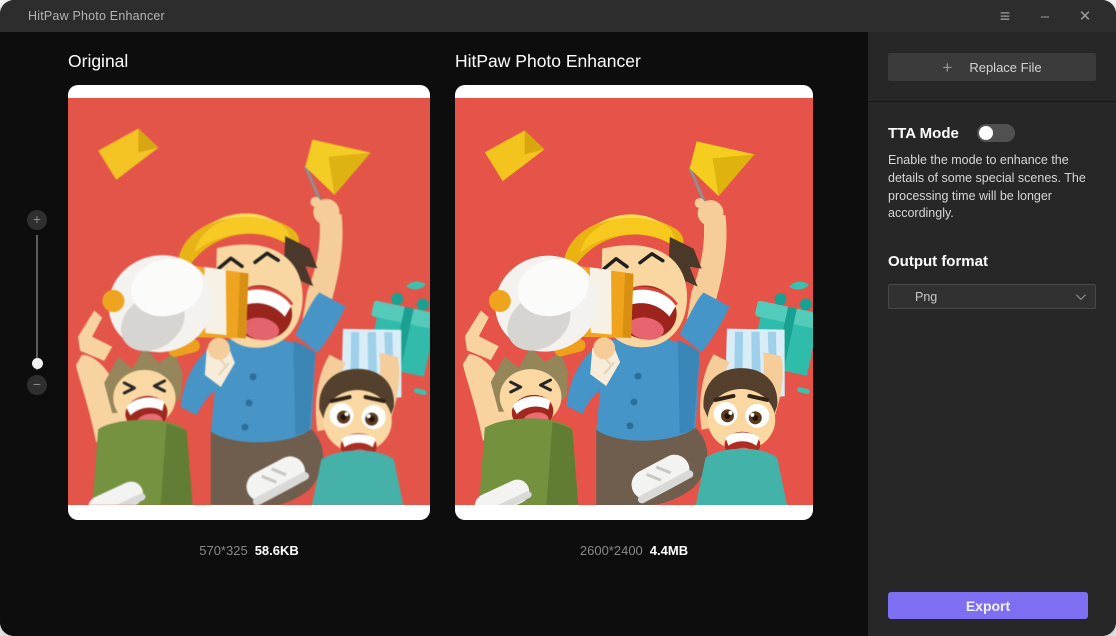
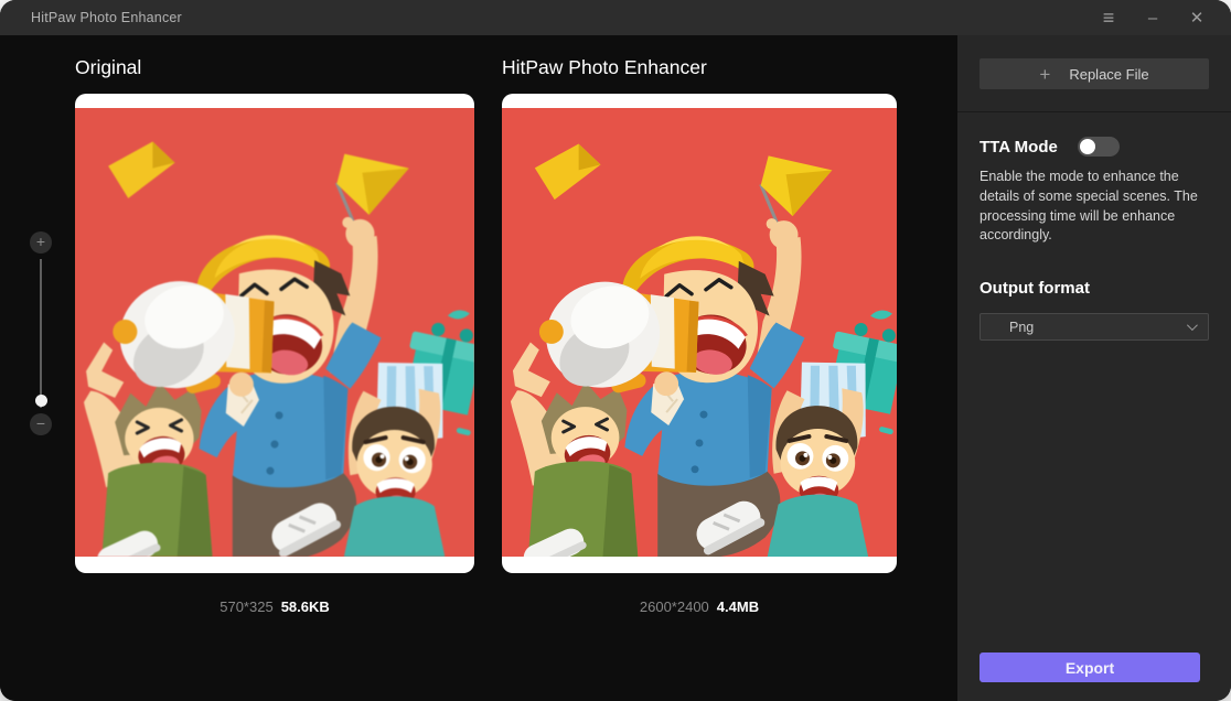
  HitPaw Photo Enhancer
  ≡
  –
  ✕
  +
  −
  Original
  570*325
  58.6KB
  HitPaw Photo Enhancer
  2600*2400
  4.4MB
  +
  Replace File
  TTA Mode
- Enable the mode to enhance the details of some special scenes. The processing time will be longer accordingly.
+ Enable the mode to enhance the details of some special scenes. The processing time will be enhance accordingly.
  Output format
  Png
  Export
